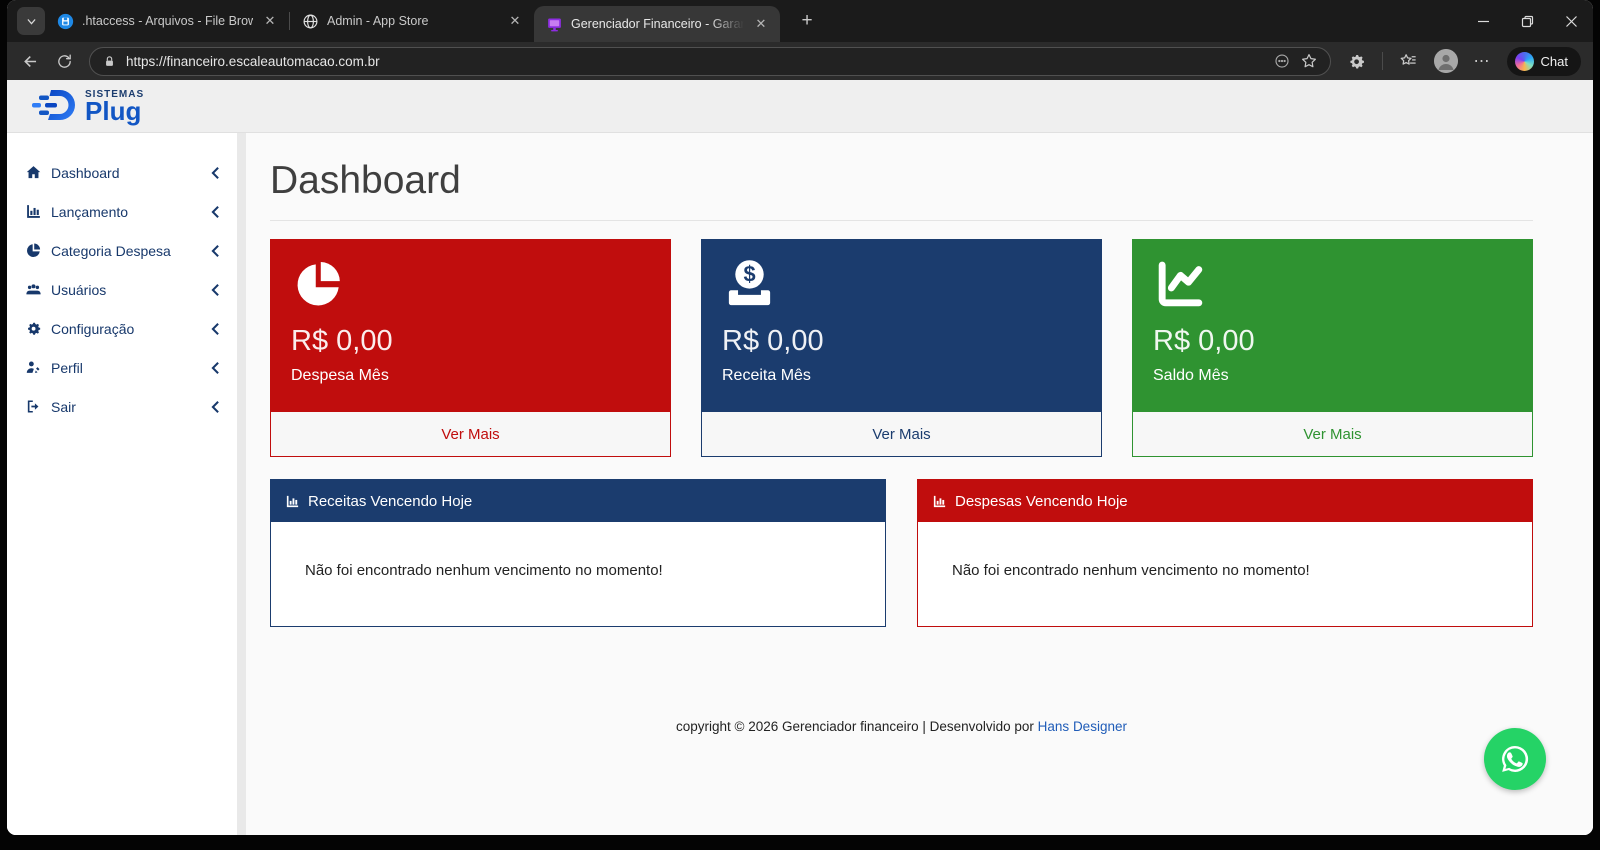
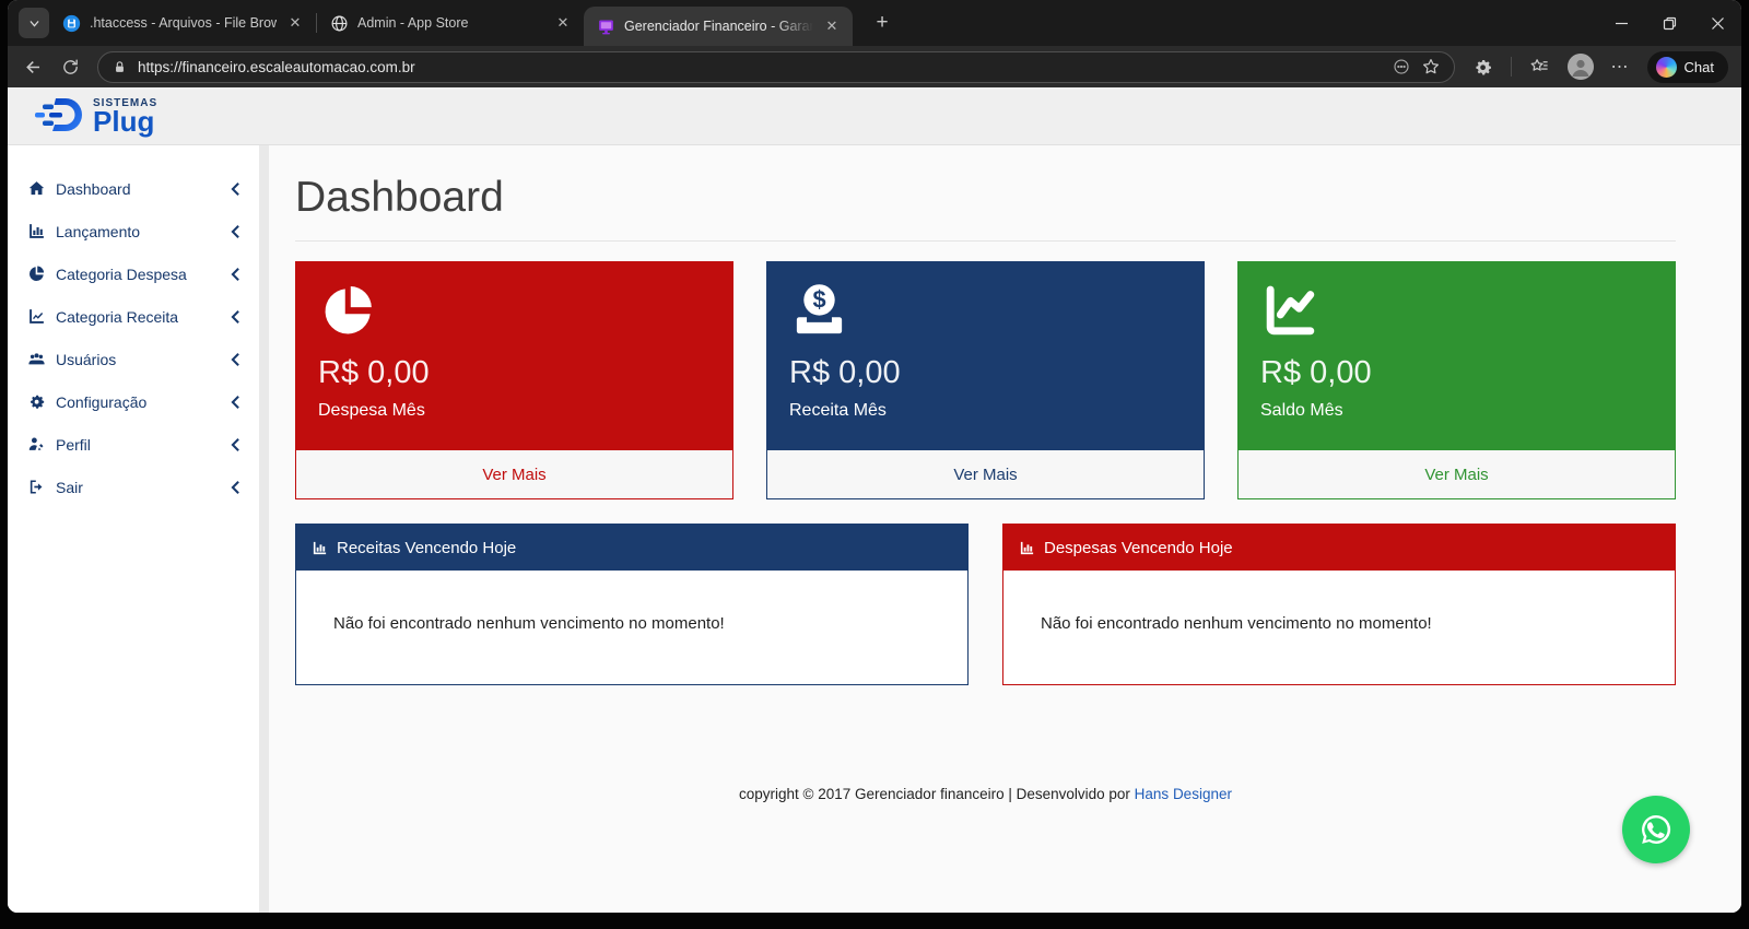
  .htaccess - Arquivos - File Brow
  ✕
  Admin - App Store
  ✕
  Gerenciador Financeiro - Gara
  ✕
  +
  https://financeiro.escaleautomacao.com.br
  ⋯
  Chat
  SISTEMAS
  Plug
  Dashboard
  Lançamento
  Categoria Despesa
+ Categoria Receita
  Usuários
  Configuração
  Perfil
  Sair
  Dashboard
  R$ 0,00
  Despesa Mês
  Ver Mais
  $
  R$ 0,00
  Receita Mês
  Ver Mais
  R$ 0,00
  Saldo Mês
  Ver Mais
  Receitas Vencendo Hoje
  Não foi encontrado nenhum vencimento no momento!
  Despesas Vencendo Hoje
  Não foi encontrado nenhum vencimento no momento!
- copyright © 2026 Gerenciador financeiro | Desenvolvido por Hans Designer
+ copyright © 2017 Gerenciador financeiro | Desenvolvido por Hans Designer
